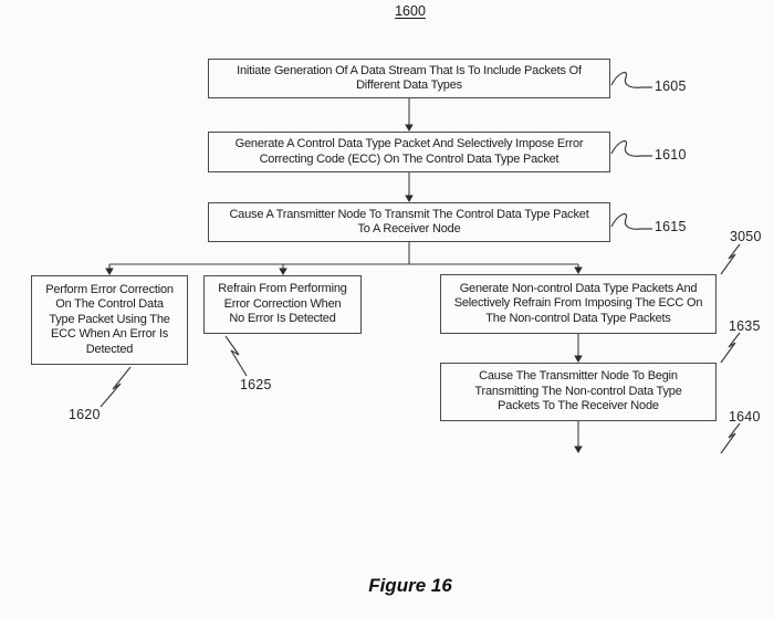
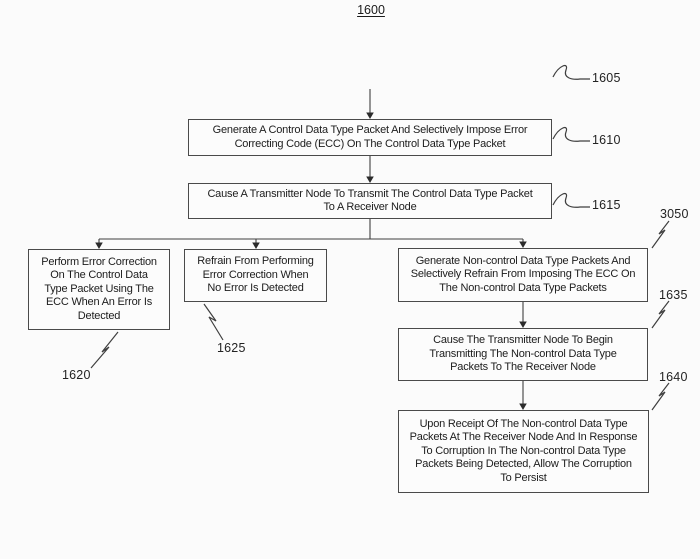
  1600
- Initiate Generation Of A Data Stream That Is To Include Packets Of
- Different Data Types
  Generate A Control Data Type Packet And Selectively Impose Error
  Correcting Code (ECC) On The Control Data Type Packet
  Cause A Transmitter Node To Transmit The Control Data Type Packet
  To A Receiver Node
  Perform Error Correction
  On The Control Data
  Type Packet Using The
  ECC When An Error Is
  Detected
  Refrain From Performing
  Error Correction When
  No Error Is Detected
  Generate Non-control Data Type Packets And
  Selectively Refrain From Imposing The ECC On
  The Non-control Data Type Packets
  Cause The Transmitter Node To Begin
  Transmitting The Non-control Data Type
  Packets To The Receiver Node
+ Upon Receipt Of The Non-control Data Type
+ Packets At The Receiver Node And In Response
+ To Corruption In The Non-control Data Type
+ Packets Being Detected, Allow The Corruption
+ To Persist
  1605
  1610
  1615
  1620
  1625
  3050
  1635
  1640
- Figure 16
